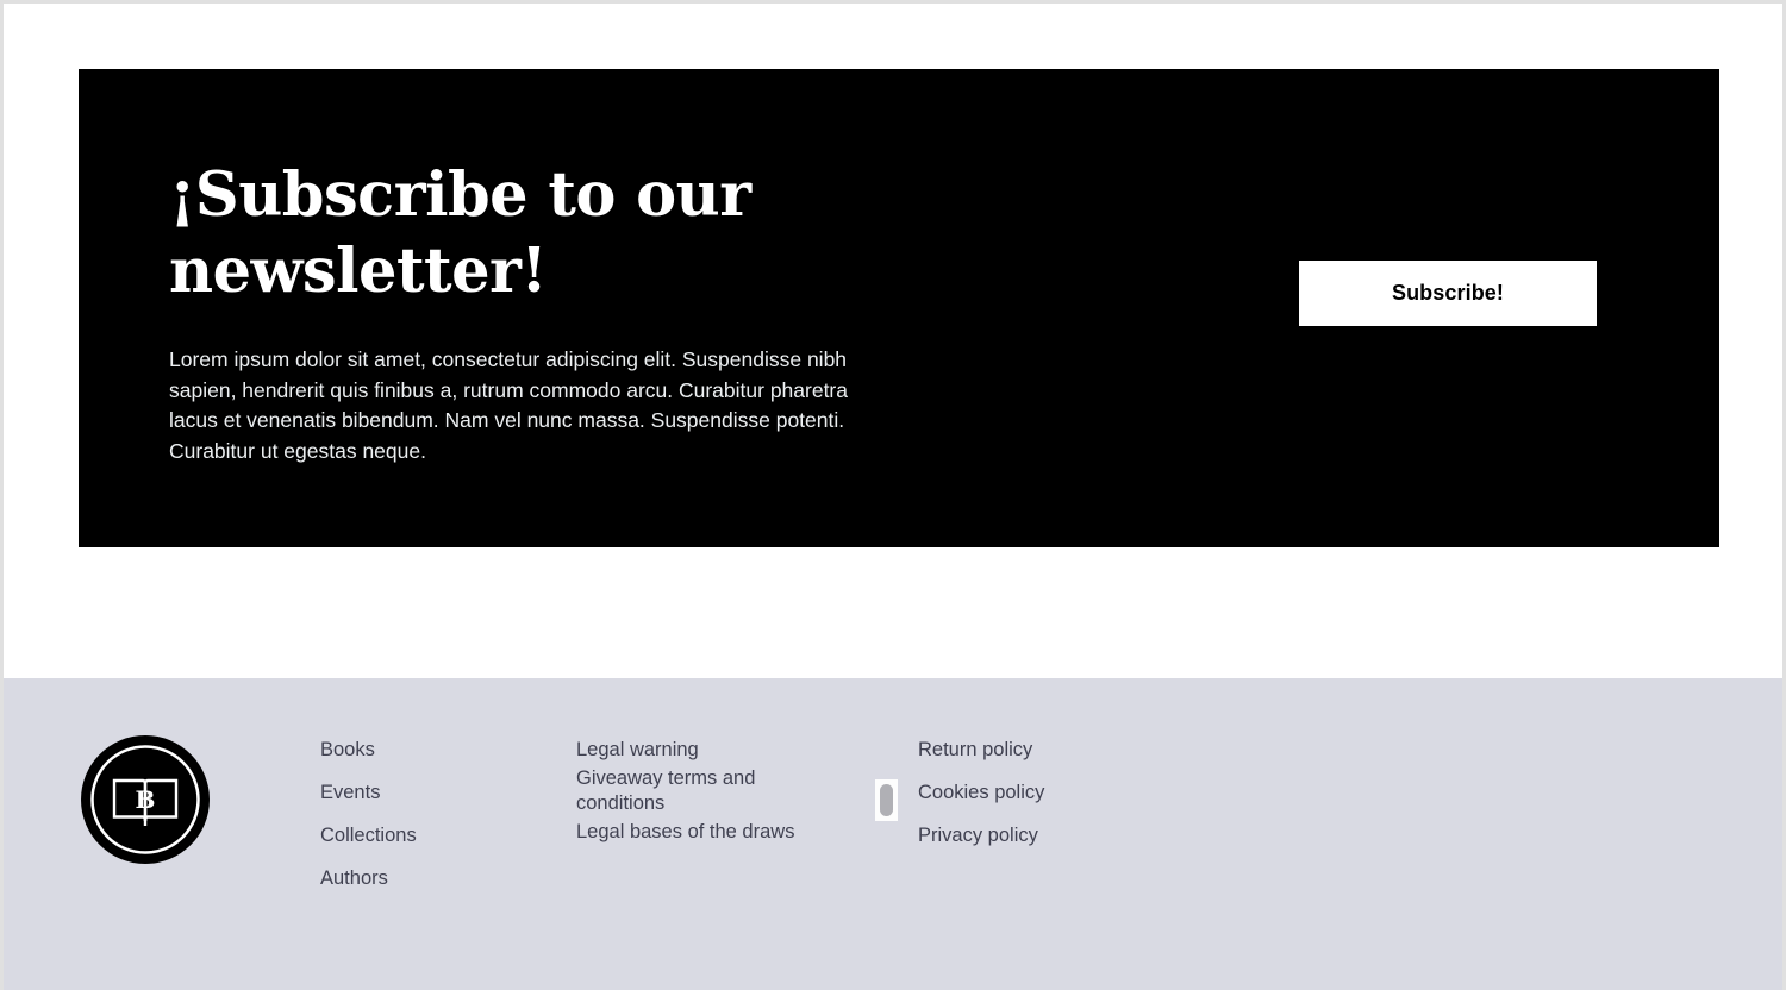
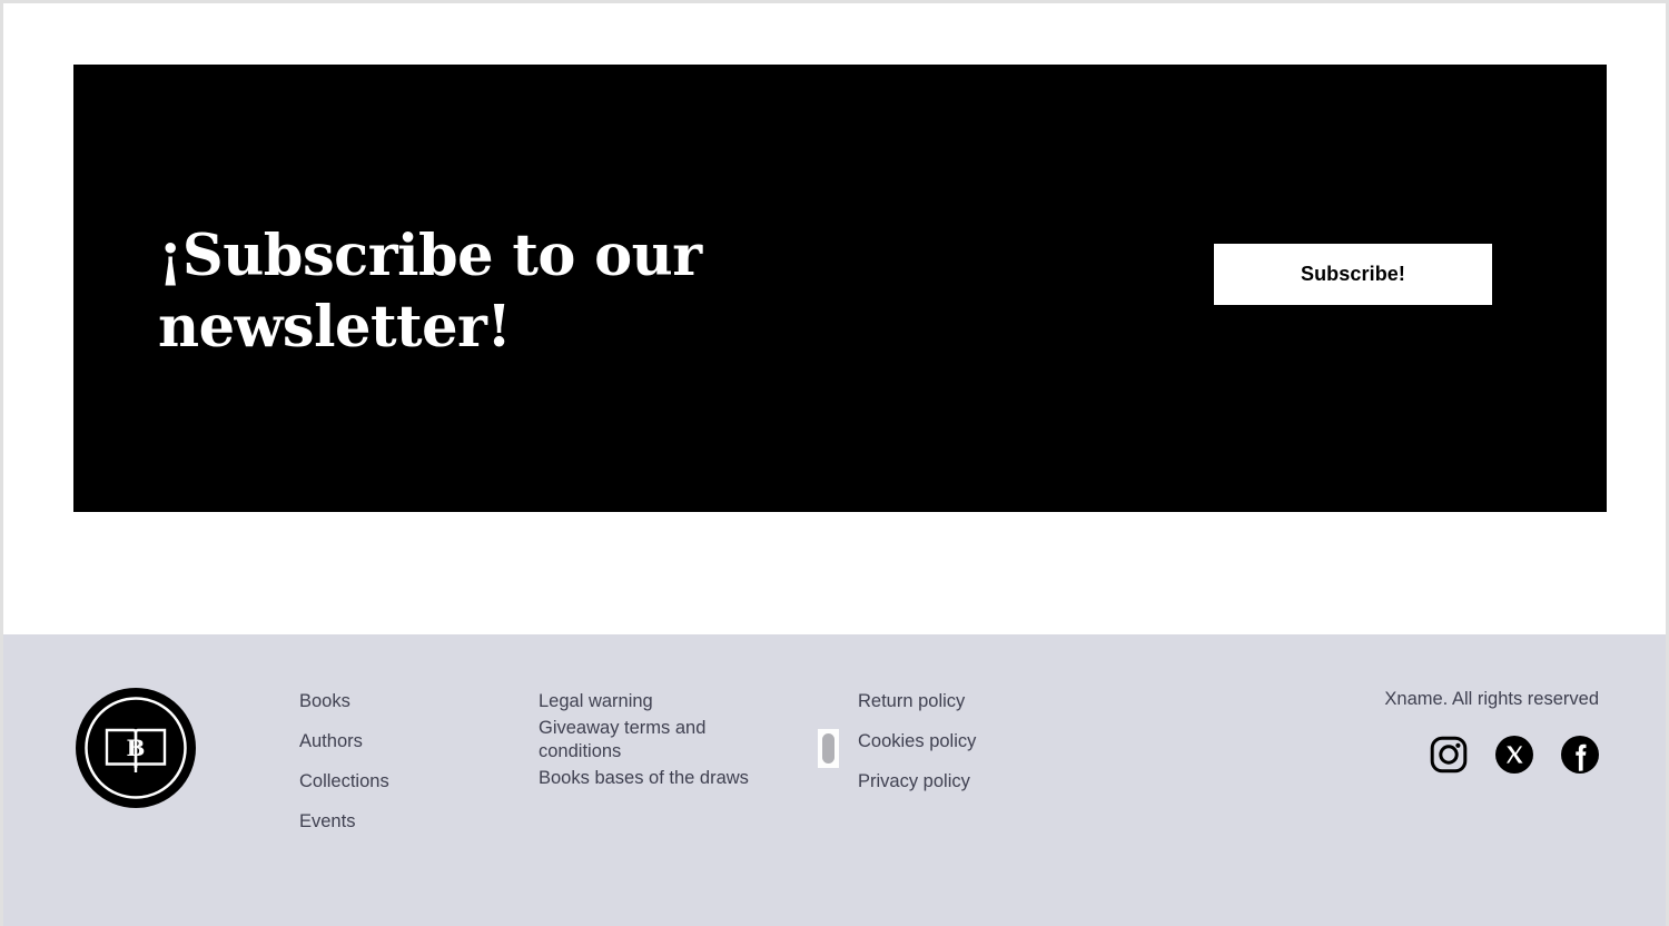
  ¡Subscribe to our newsletter!
- Lorem ipsum dolor sit amet, consectetur adipiscing elit. Suspendisse nibh sapien, hendrerit quis finibus a, rutrum commodo arcu. Curabitur pharetra lacus et venenatis bibendum. Nam vel nunc massa. Suspendisse potenti. Curabitur ut egestas neque.
  Subscribe!
  B
  Books
- Events
+ Authors
  Collections
- Authors
+ Events
  Legal warning
  Giveaway terms and conditions
- Legal bases of the draws
+ Books bases of the draws
  Return policy
  Cookies policy
  Privacy policy
+ Xname. All rights reserved
